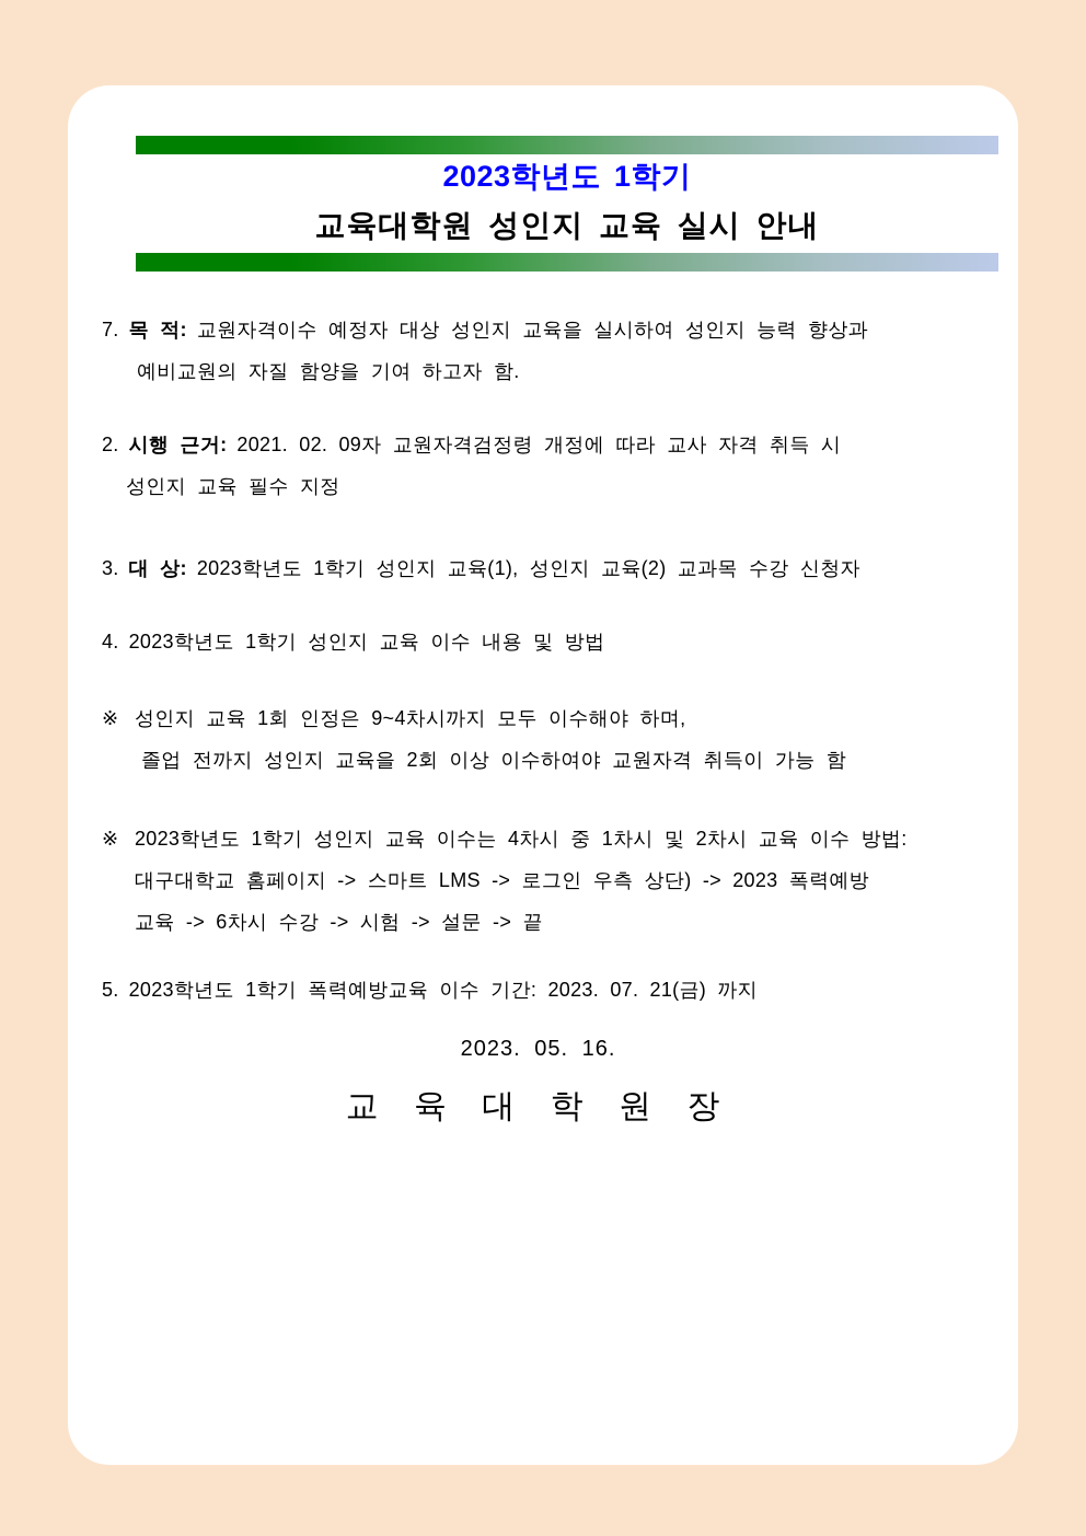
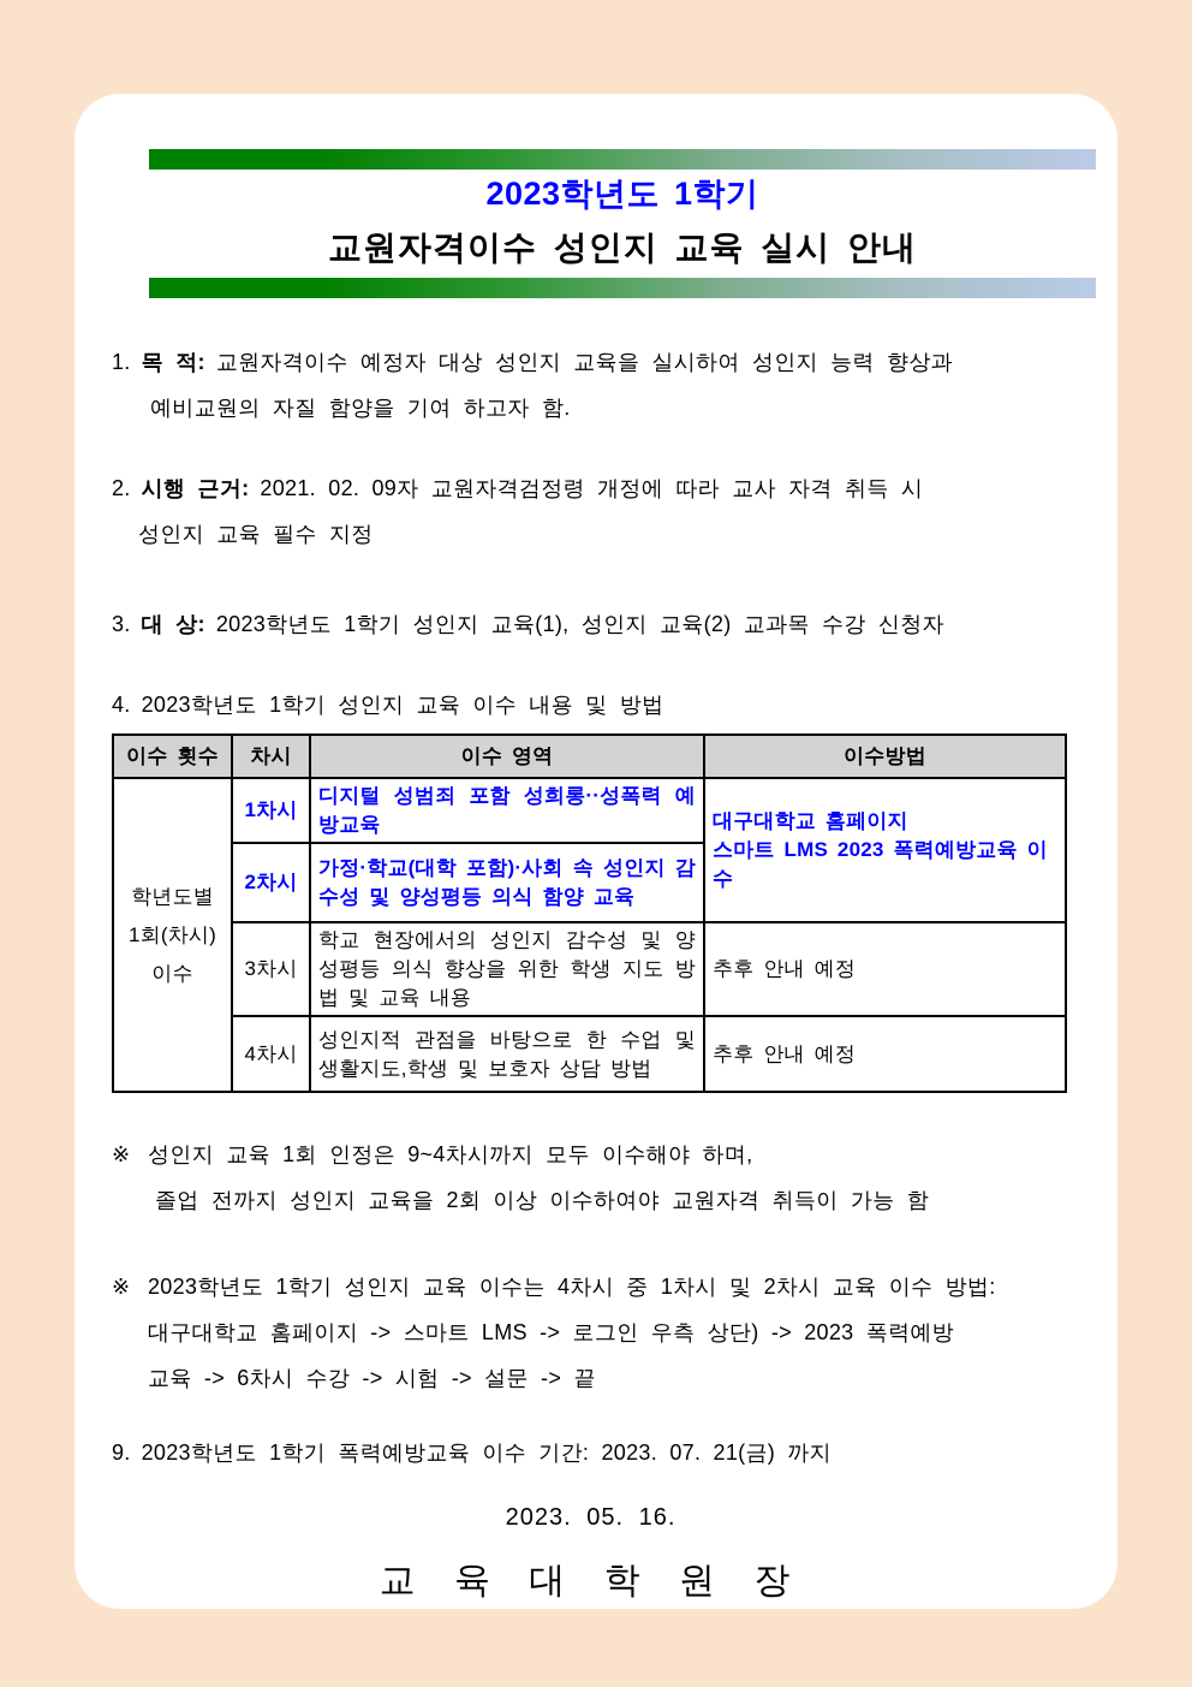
  2023학년도 1학기
- 교육대학원 성인지 교육 실시 안내
+ 교원자격이수 성인지 교육 실시 안내
- 7. 목 적: 교원자격이수 예정자 대상 성인지 교육을 실시하여 성인지 능력 향상과
+ 1. 목 적: 교원자격이수 예정자 대상 성인지 교육을 실시하여 성인지 능력 향상과
  예비교원의 자질 함양을 기여 하고자 함.
  2. 시행 근거: 2021. 02. 09자 교원자격검정령 개정에 따라 교사 자격 취득 시
  성인지 교육 필수 지정
  3. 대 상: 2023학년도 1학기 성인지 교육(1), 성인지 교육(2) 교과목 수강 신청자
  4. 2023학년도 1학기 성인지 교육 이수 내용 및 방법
+ 이수 횟수	차시	이수 영역	이수방법
+ 학년도별 1회(차시) 이수	1차시	디지털 성범죄 포함 성희롱··성폭력 예방교육	대구대학교 홈페이지 스마트 LMS 2023 폭력예방교육 이수
+ 2차시	가정·학교(대학 포함)·사회 속 성인지 감수성 및 양성평등 의식 함양 교육
+ 3차시	학교 현장에서의 성인지 감수성 및 양성평등 의식 향상을 위한 학생 지도 방법 및 교육 내용	추후 안내 예정
+ 4차시	성인지적 관점을 바탕으로 한 수업 및 생활지도,학생 및 보호자 상담 방법	추후 안내 예정
  ※
  성인지 교육 1회 인정은 9~4차시까지 모두 이수해야 하며,
  졸업 전까지 성인지 교육을 2회 이상 이수하여야 교원자격 취득이 가능 함
  ※
  2023학년도 1학기 성인지 교육 이수는 4차시 중 1차시 및 2차시 교육 이수 방법:
  대구대학교 홈페이지 -> 스마트 LMS -> 로그인 우측 상단) -> 2023 폭력예방
  교육 -> 6차시 수강 -> 시험 -> 설문 -> 끝
- 5. 2023학년도 1학기 폭력예방교육 이수 기간: 2023. 07. 21(금) 까지
+ 9. 2023학년도 1학기 폭력예방교육 이수 기간: 2023. 07. 21(금) 까지
  2023. 05. 16.
  교 육 대 학 원 장
